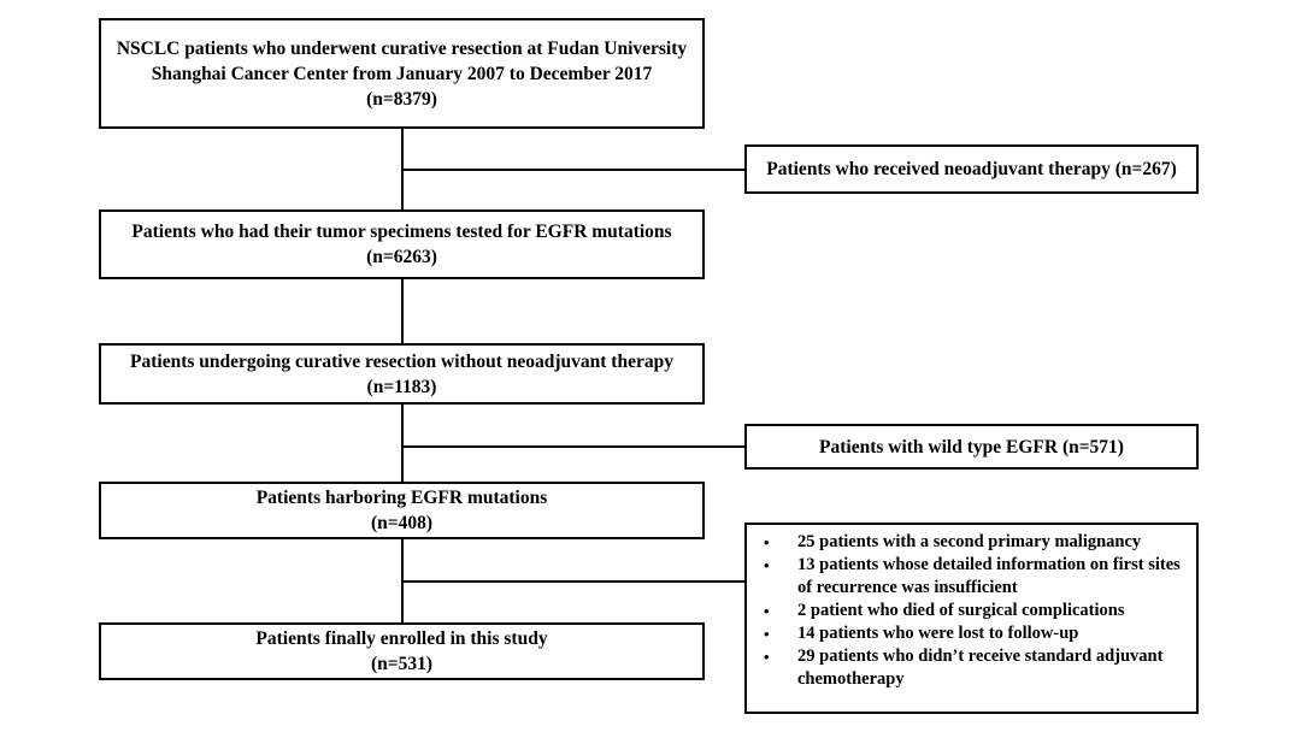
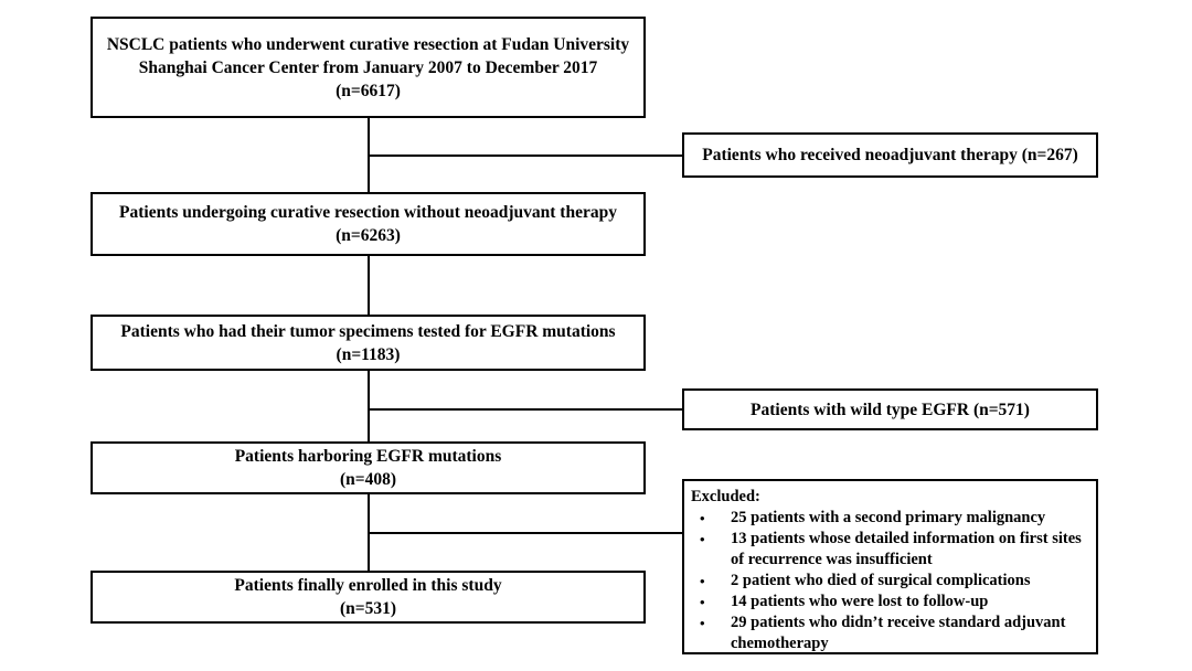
  NSCLC patients who underwent curative resection at Fudan University Shanghai Cancer Center from January 2007 to December 2017
- (n=8379)
+ (n=6617)
- Patients who had their tumor specimens tested for EGFR mutations
+ Patients undergoing curative resection without neoadjuvant therapy
  (n=6263)
- Patients undergoing curative resection without neoadjuvant therapy
+ Patients who had their tumor specimens tested for EGFR mutations
  (n=1183)
  Patients harboring EGFR mutations
  (n=408)
  Patients finally enrolled in this study
  (n=531)
  Patients who received neoadjuvant therapy (n=267)
  Patients with wild type EGFR (n=571)
+ Excluded:
  •
  25 patients with a second primary malignancy
  •
  13 patients whose detailed information on first sites of recurrence was insufficient
  •
  2 patient who died of surgical complications
  •
  14 patients who were lost to follow-up
  •
  29 patients who didn’t receive standard adjuvant chemotherapy
